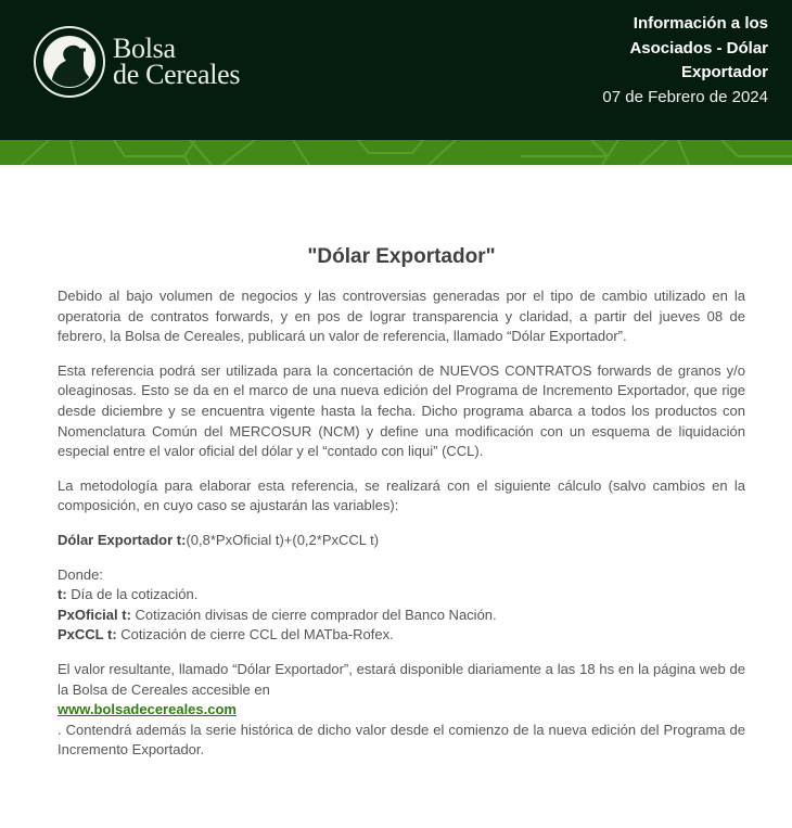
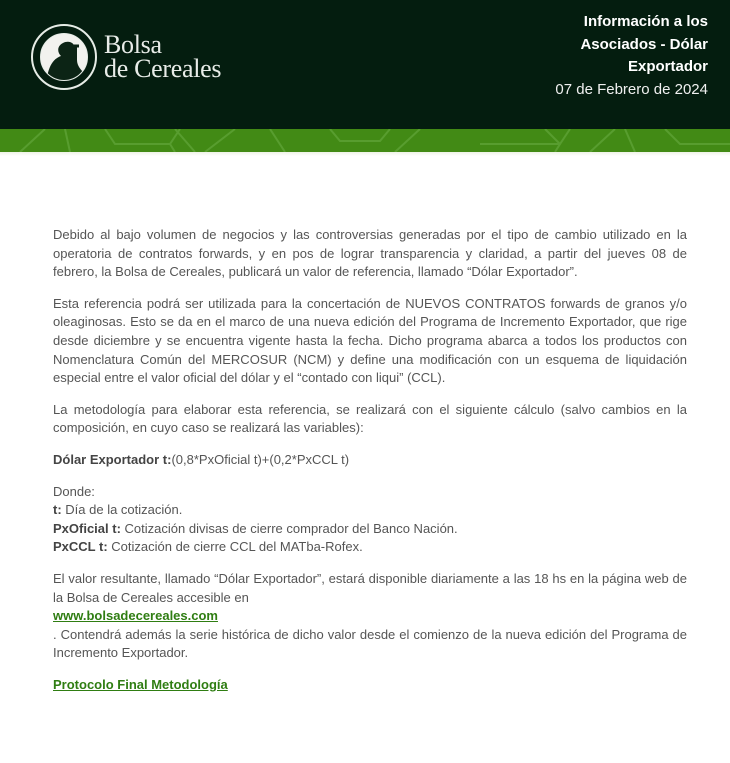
  Bolsa
  de Cereales
  Información a los
  Asociados - Dólar
  Exportador
  07 de Febrero de 2024
- "Dólar Exportador"
  Debido al bajo volumen de negocios y las controversias generadas por el tipo de cambio utilizado en la operatoria de contratos forwards, y en pos de lograr transparencia y claridad, a partir del jueves 08 de febrero, la Bolsa de Cereales, publicará un valor de referencia, llamado “Dólar Exportador”.
  Esta referencia podrá ser utilizada para la concertación de NUEVOS CONTRATOS forwards de granos y/o oleaginosas. Esto se da en el marco de una nueva edición del Programa de Incremento Exportador, que rige desde diciembre y se encuentra vigente hasta la fecha. Dicho programa abarca a todos los productos con Nomenclatura Común del MERCOSUR (NCM) y define una modificación con un esquema de liquidación especial entre el valor oficial del dólar y el “contado con liqui” (CCL).
- La metodología para elaborar esta referencia, se realizará con el siguiente cálculo (salvo cambios en la composición, en cuyo caso se ajustarán las variables):
+ La metodología para elaborar esta referencia, se realizará con el siguiente cálculo (salvo cambios en la composición, en cuyo caso se realizará las variables):
  Dólar Exportador t:(0,8*PxOficial t)+(0,2*PxCCL t)
  Donde:
  t: Día de la cotización.
  PxOficial t: Cotización divisas de cierre comprador del Banco Nación.
  PxCCL t: Cotización de cierre CCL del MATba-Rofex.
  El valor resultante, llamado “Dólar Exportador”, estará disponible diariamente a las 18 hs en la página web de la Bolsa de Cereales accesible en
  www.bolsadecereales.com
  . Contendrá además la serie histórica de dicho valor desde el comienzo de la nueva edición del Programa de Incremento Exportador.
+ Protocolo Final Metodología
